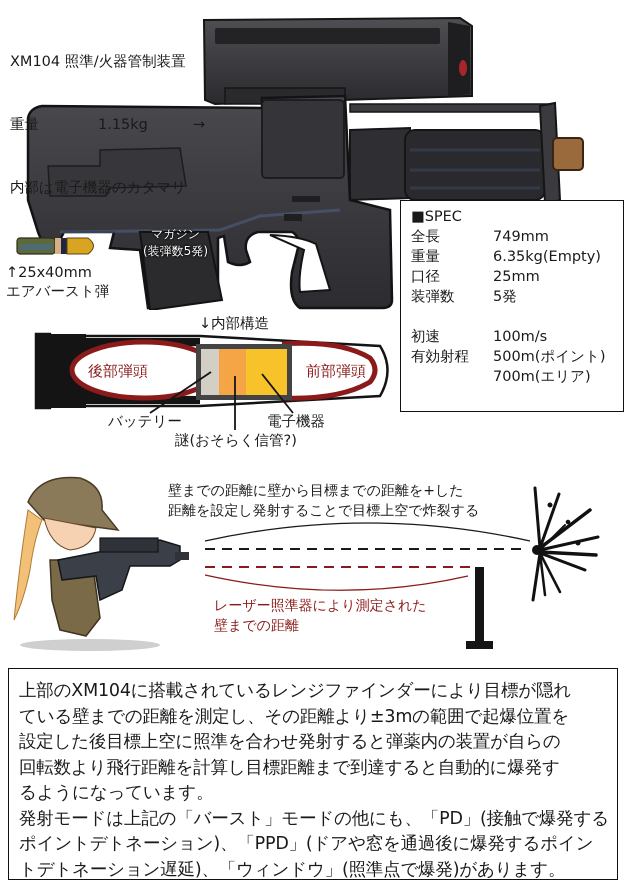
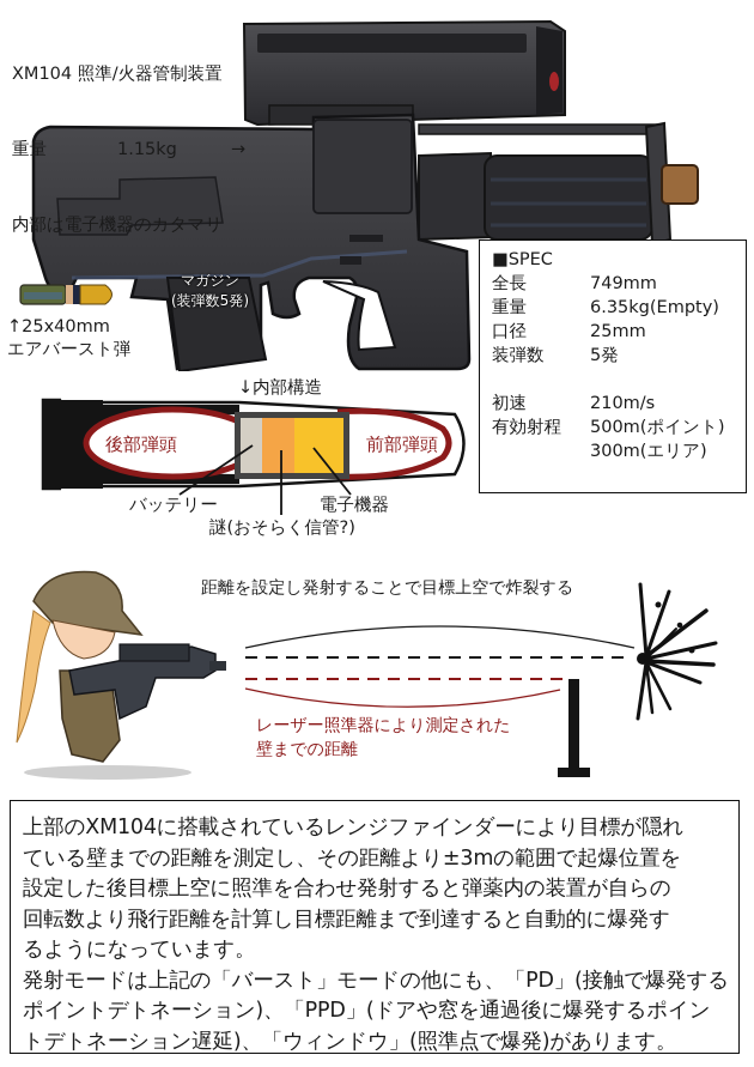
  XM104 照準/火器管制装置
  重量
  1.15kg
  →
  内部は電子機器のカタマリ
  マガジン
  (装弾数5発)
  ↑25x40mm
  エアバースト弾
  ■SPEC
  全長
  749mm
  重量
  6.35kg(Empty)
  口径
  25mm
  装弾数
  5発
  初速
- 100m/s
+ 210m/s
  有効射程
  500m(ポイント)
- 700m(エリア)
+ 300m(エリア)
  ↓内部構造
  後部弾頭
  前部弾頭
  バッテリー
  電子機器
  謎(おそらく信管?)
- 壁までの距離に壁から目標までの距離を+した
  距離を設定し発射することで目標上空で炸裂する
  レーザー照準器により測定された
  壁までの距離
  上部のXM104に搭載されているレンジファインダーにより目標が隠れ
  ている壁までの距離を測定し、その距離より±3mの範囲で起爆位置を
  設定した後目標上空に照準を合わせ発射すると弾薬内の装置が自らの
  回転数より飛行距離を計算し目標距離まで到達すると自動的に爆発す
  るようになっています。
  発射モードは上記の「バースト」モードの他にも、「PD」(接触で爆発する
  ポイントデトネーション)、「PPD」(ドアや窓を通過後に爆発するポイン
  トデトネーション遅延)、「ウィンドウ」(照準点で爆発)があります。
